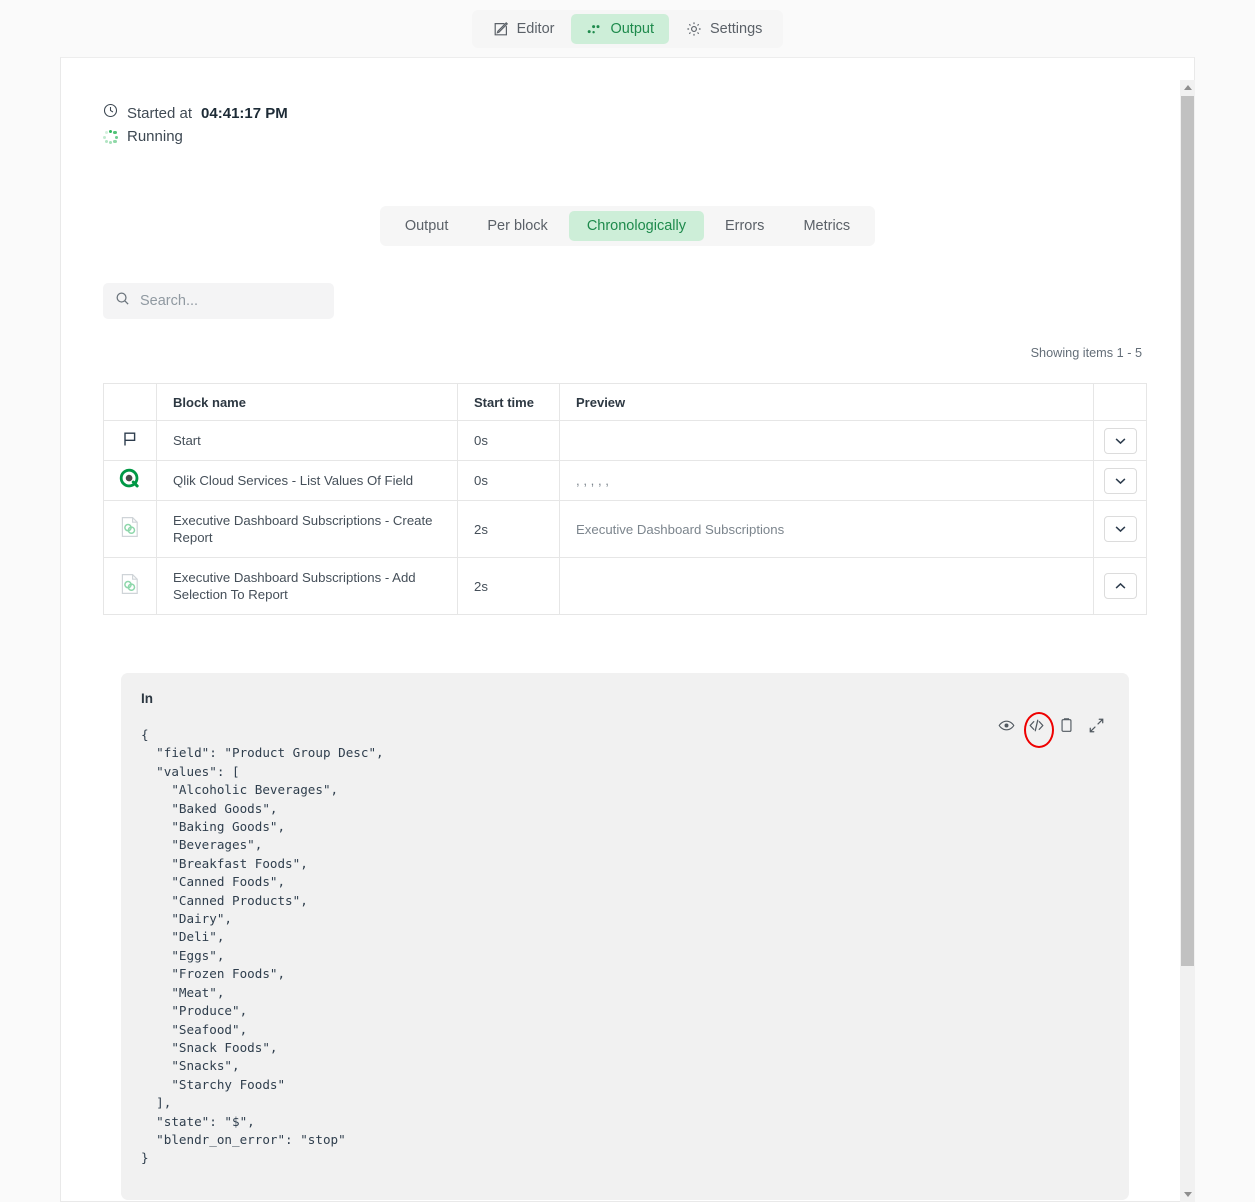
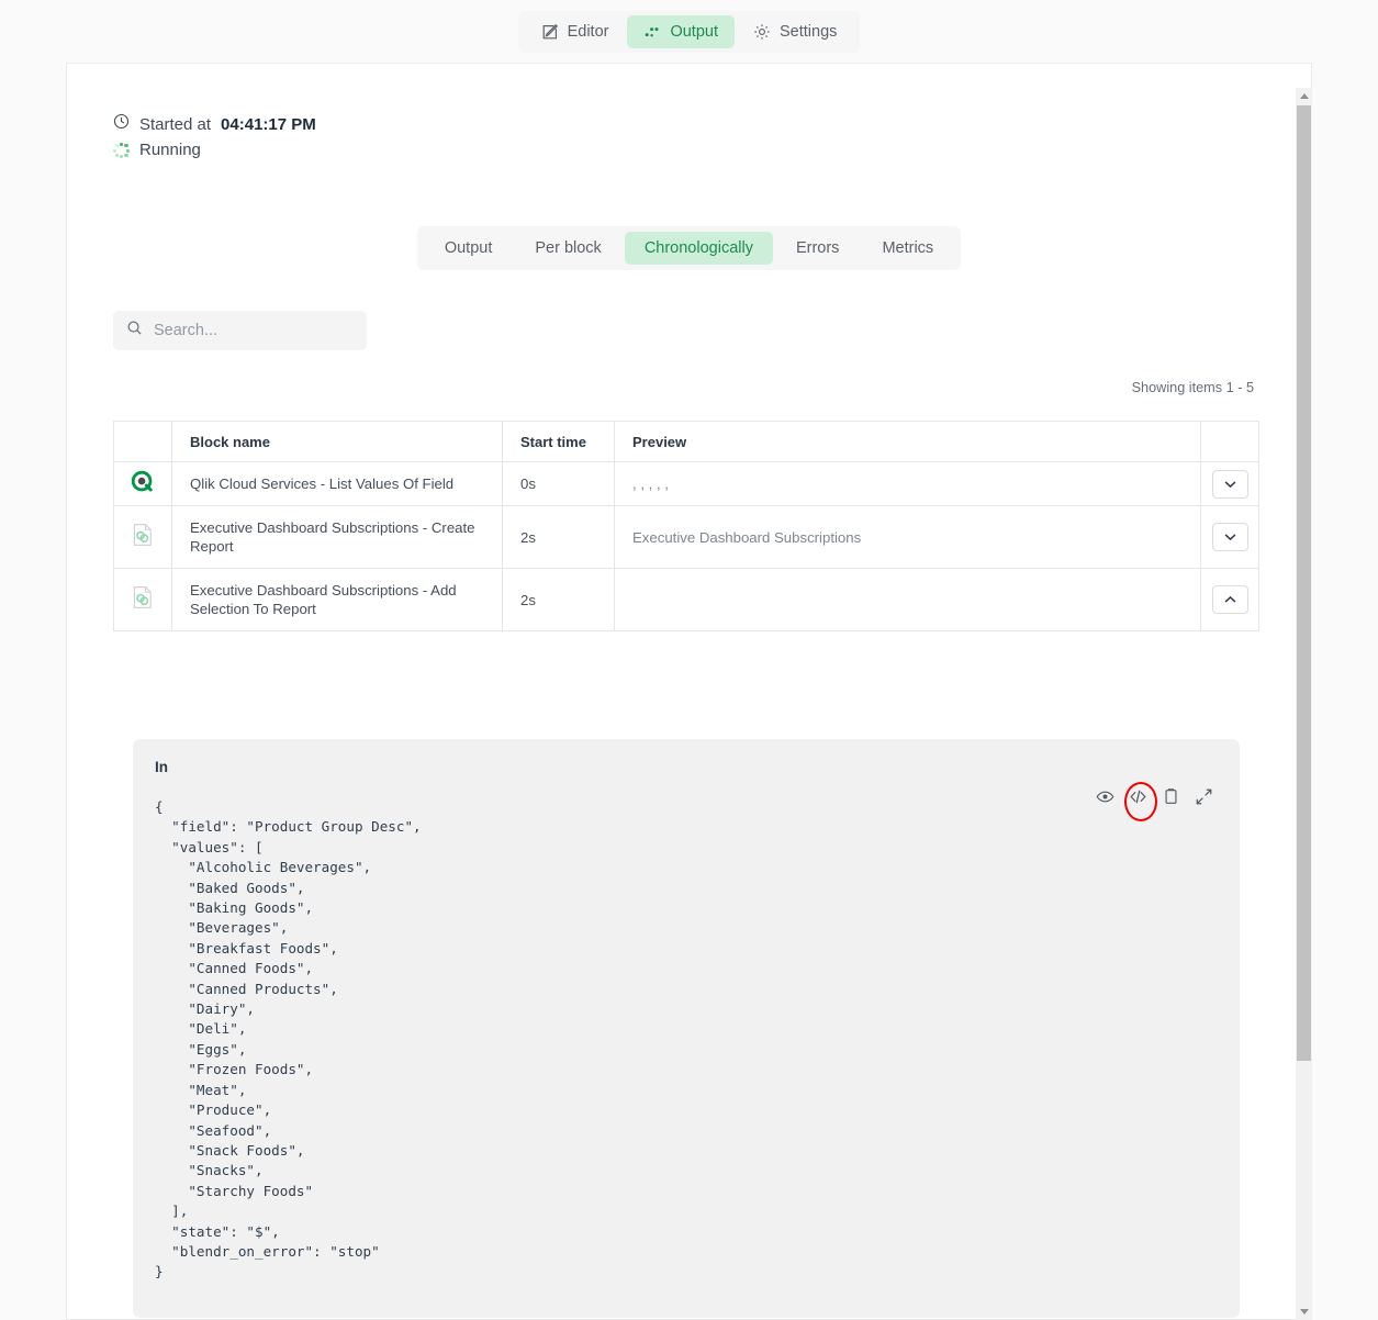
  Editor
  Output
  Settings
  Started at
  04:41:17 PM
  Running
  Output
  Per block
  Chronologically
  Errors
  Metrics
  Search...
  Showing items 1 - 5
  	Block name	Start time	Preview
- 	Start	0s
  	Qlik Cloud Services - List Values Of Field	0s	, , , , ,
  	Executive Dashboard Subscriptions - Create Report	2s	Executive Dashboard Subscriptions
  	Executive Dashboard Subscriptions - Add Selection To Report	2s
  In
  {
  "field": "Product Group Desc",
  "values": [
  "Alcoholic Beverages",
  "Baked Goods",
  "Baking Goods",
  "Beverages",
  "Breakfast Foods",
  "Canned Foods",
  "Canned Products",
  "Dairy",
  "Deli",
  "Eggs",
  "Frozen Foods",
  "Meat",
  "Produce",
  "Seafood",
  "Snack Foods",
  "Snacks",
  "Starchy Foods"
  ],
  "state": "$",
  "blendr_on_error": "stop"
  }
